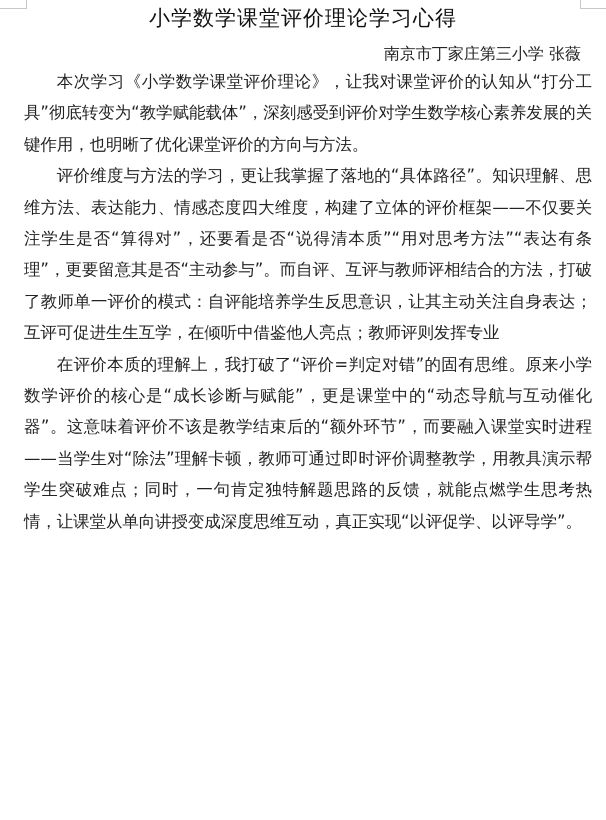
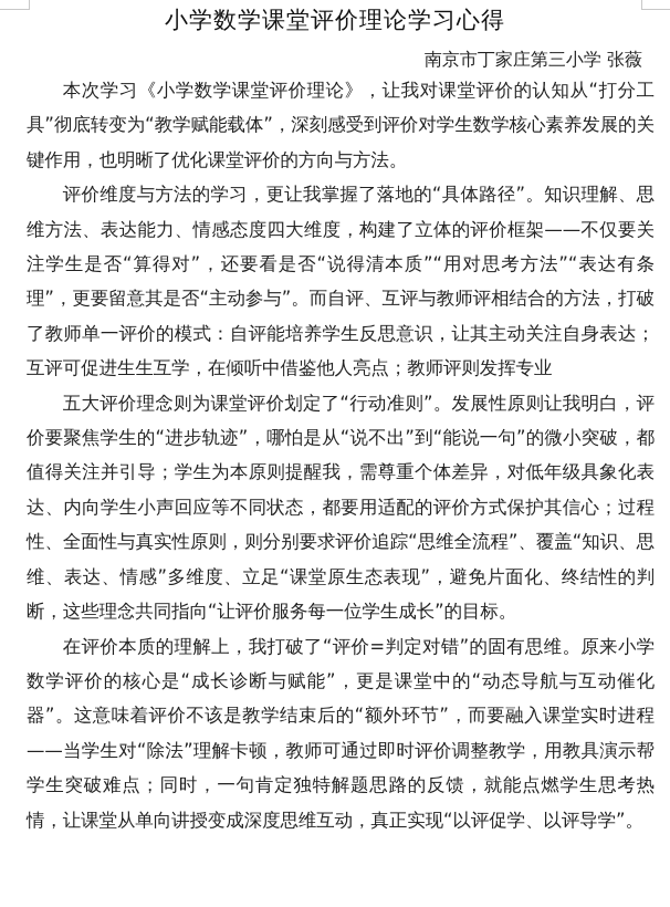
  小学数学课堂评价理论学习心得
  南京市丁家庄第三小学 张薇
  本次学习《小学数学课堂评价理论》，让我对课堂评价的认知从“打分工具”彻底转变为“教学赋能载体”，深刻感受到评价对学生数学核心素养发展的关键作用，也明晰了优化课堂评价的方向与方法。
  评价维度与方法的学习，更让我掌握了落地的“具体路径”。知识理解、思维方法、表达能力、情感态度四大维度，构建了立体的评价框架——不仅要关注学生是否“算得对”，还要看是否“说得清本质”“用对思考方法”“表达有条理”，更要留意其是否“主动参与”。而自评、互评与教师评相结合的方法，打破了教师单一评价的模式：自评能培养学生反思意识，让其主动关注自身表达；互评可促进生生互学，在倾听中借鉴他人亮点；教师评则发挥专业
+ 五大评价理念则为课堂评价划定了“行动准则”。发展性原则让我明白，评价要聚焦学生的“进步轨迹”，哪怕是从“说不出”到“能说一句”的微小突破，都值得关注并引导；学生为本原则提醒我，需尊重个体差异，对低年级具象化表达、内向学生小声回应等不同状态，都要用适配的评价方式保护其信心；过程性、全面性与真实性原则，则分别要求评价追踪“思维全流程”、覆盖“知识、思维、表达、情感”多维度、立足“课堂原生态表现”，避免片面化、终结性的判断，这些理念共同指向“让评价服务每一位学生成长”的目标。
  在评价本质的理解上，我打破了“评价=判定对错”的固有思维。原来小学数学评价的核心是“成长诊断与赋能”，更是课堂中的“动态导航与互动催化器”。这意味着评价不该是教学结束后的“额外环节”，而要融入课堂实时进程——当学生对“除法”理解卡顿，教师可通过即时评价调整教学，用教具演示帮学生突破难点；同时，一句肯定独特解题思路的反馈，就能点燃学生思考热情，让课堂从单向讲授变成深度思维互动，真正实现“以评促学、以评导学”。
